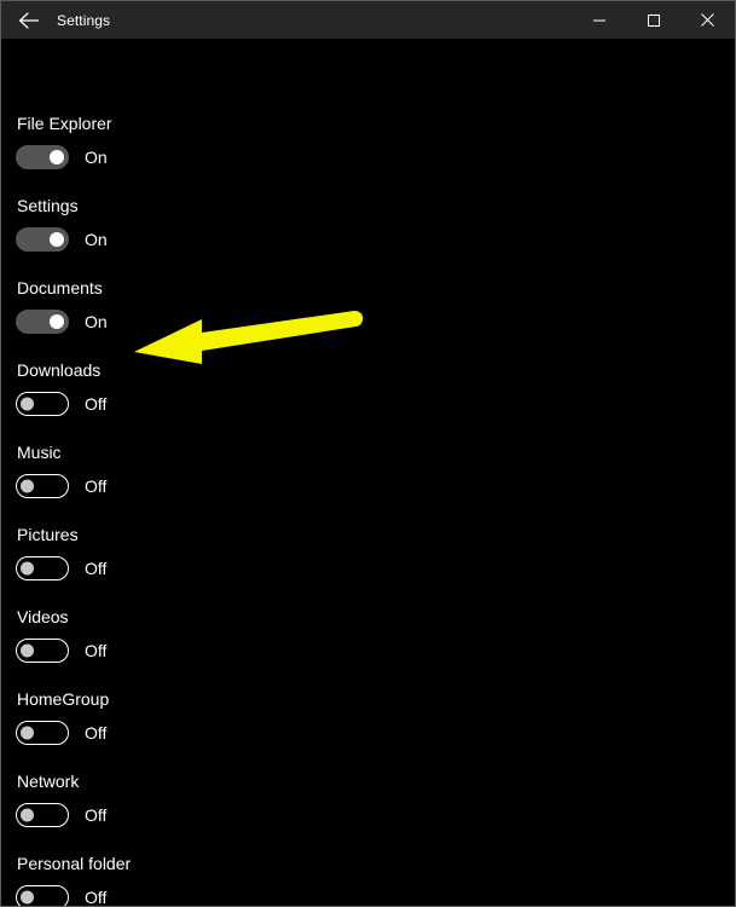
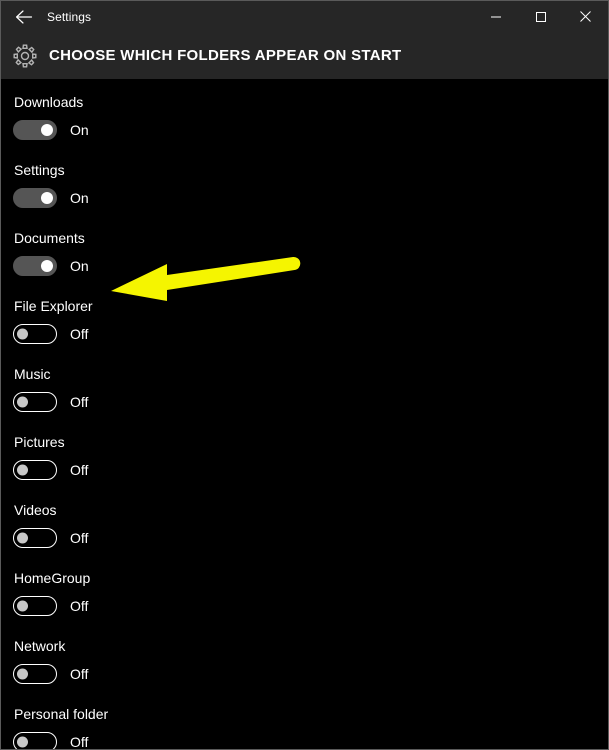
  Settings
+ CHOOSE WHICH FOLDERS APPEAR ON START
- File Explorer
+ Downloads
  On
  Settings
  On
  Documents
  On
- Downloads
+ File Explorer
  Off
  Music
  Off
  Pictures
  Off
  Videos
  Off
  HomeGroup
  Off
  Network
  Off
  Personal folder
  Off
